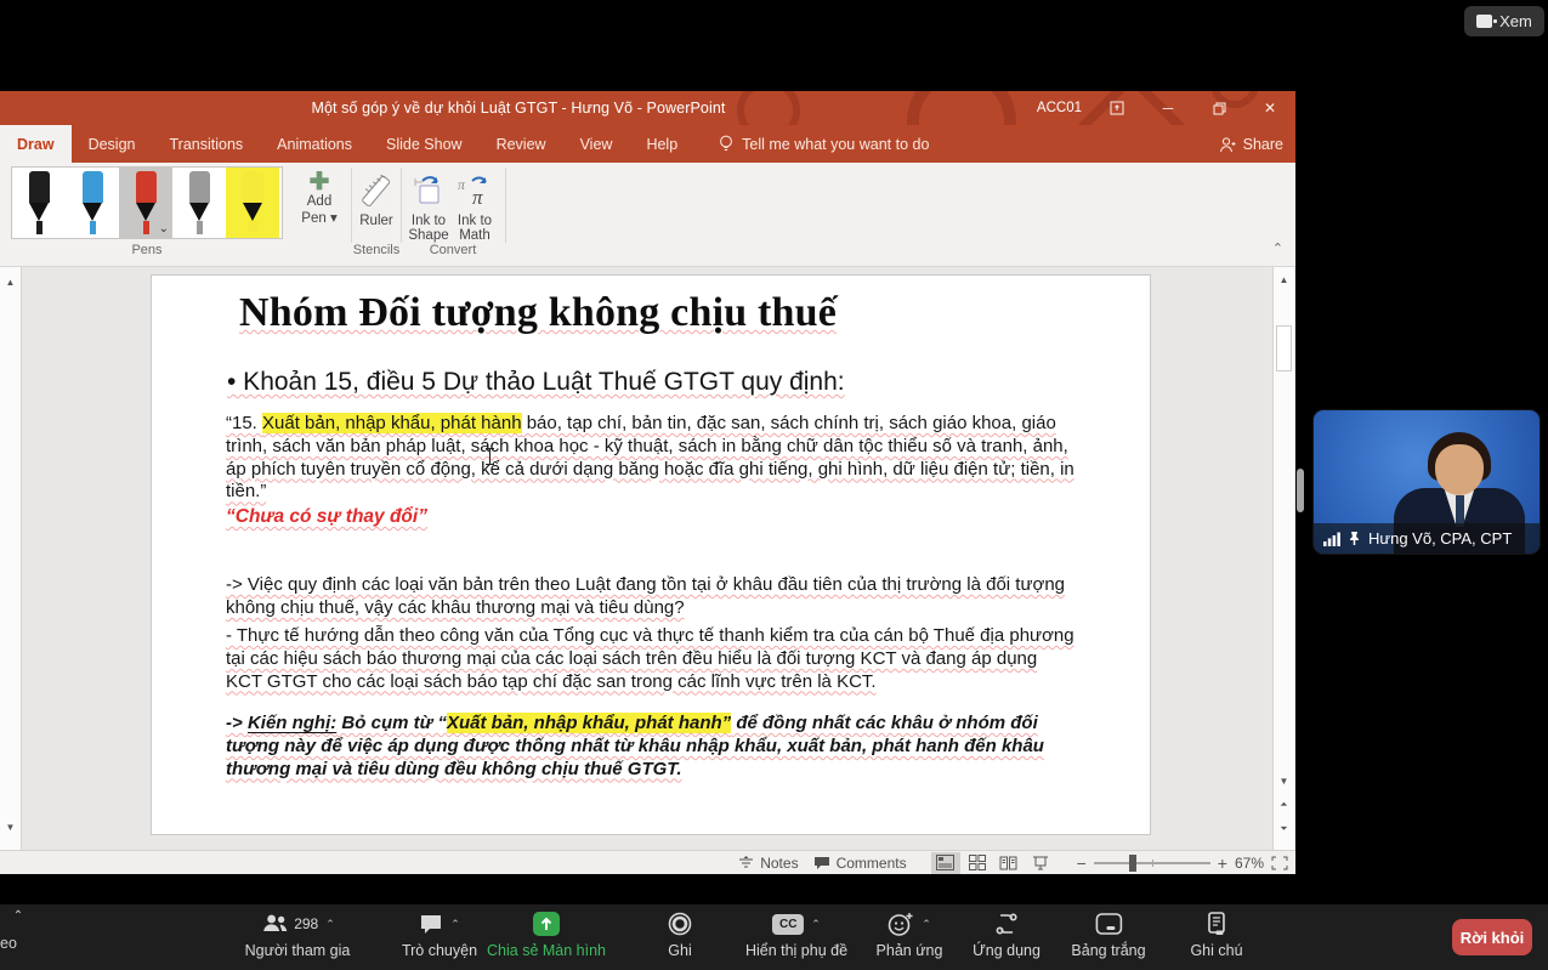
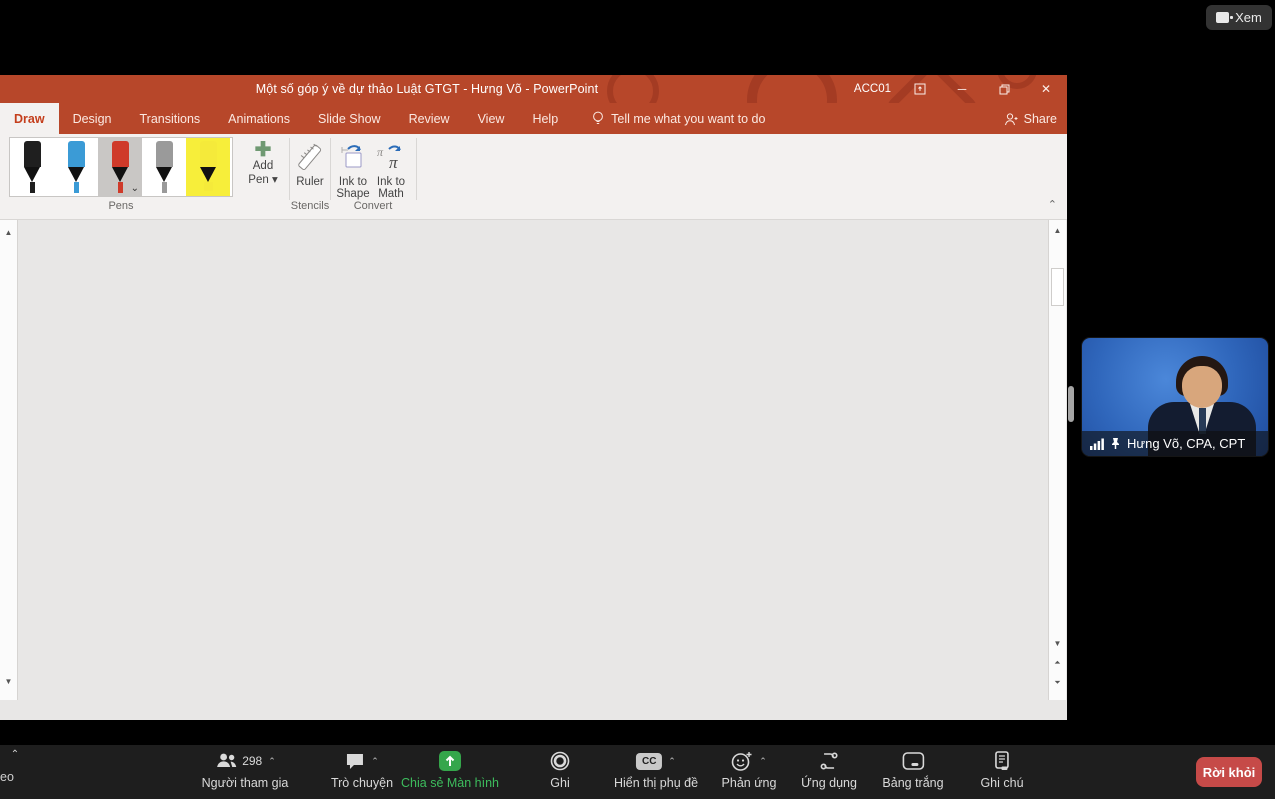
  Xem
- Một số góp ý về dự khỏi Luật GTGT - Hưng Võ - PowerPoint
+ Một số góp ý về dự thảo Luật GTGT - Hưng Võ - PowerPoint
  ACC01
  ─
  ✕
  Draw
  Design
  Transitions
  Animations
  Slide Show
  Review
  View
  Help
  Tell me what you want to do
  Share
  ⌄
  ✚
  Add
  Pen ▾
  Ruler
  Ink to
  Shape
  π
  π
  Ink to
  Math
  Pens
  Stencils
  Convert
  ⌃
  ▲
  ▼
- Nhóm Đối tượng không chịu thuế
- • Khoản 15, điều 5 Dự thảo Luật Thuế GTGT quy định:
- “15. Xuất bản, nhập khẩu, phát hành báo, tạp chí, bản tin, đặc san, sách chính trị, sách giáo khoa, giáo trình, sách văn bản pháp luật, sách khoa học - kỹ thuật, sách in bằng chữ dân tộc thiểu số và tranh, ảnh, áp phích tuyên truyền cổ động, kể cả dưới dạng băng hoặc đĩa ghi tiếng, ghi hình, dữ liệu điện tử; tiền, in tiền.”
- “Chưa có sự thay đổi”
- -> Việc quy định các loại văn bản trên theo Luật đang tồn tại ở khâu đầu tiên của thị trường là đối tượng không chịu thuế, vậy các khâu thương mại và tiêu dùng?
- - Thực tế hướng dẫn theo công văn của Tổng cục và thực tế thanh kiểm tra của cán bộ Thuế địa phương tại các hiệu sách báo thương mại của các loại sách trên đều hiểu là đối tượng KCT và đang áp dụng KCT GTGT cho các loại sách báo tạp chí đặc san trong các lĩnh vực trên là KCT.
- -> Kiến nghị: Bỏ cụm từ “Xuất bản, nhập khẩu, phát hanh” để đồng nhất các khâu ở nhóm đối tượng này để việc áp dụng được thống nhất từ khâu nhập khẩu, xuất bản, phát hanh đến khâu thương mại và tiêu dùng đều không chịu thuế GTGT.
  ▲
  ▼
  ⏶
  ⏷
- Notes
- Comments
- −
- +
- 67%
  Hưng Võ, CPA, CPT
  ⌃
  eo
  298
  ⌃
  Người tham gia
  ⌃
  Trò chuyện
  Chia sẻ Màn hình
  Ghi
  CC
  ⌃
  Hiển thị phụ đề
  ⌃
  Phản ứng
  Ứng dụng
  Bảng trắng
  Ghi chú
  Rời khỏi
